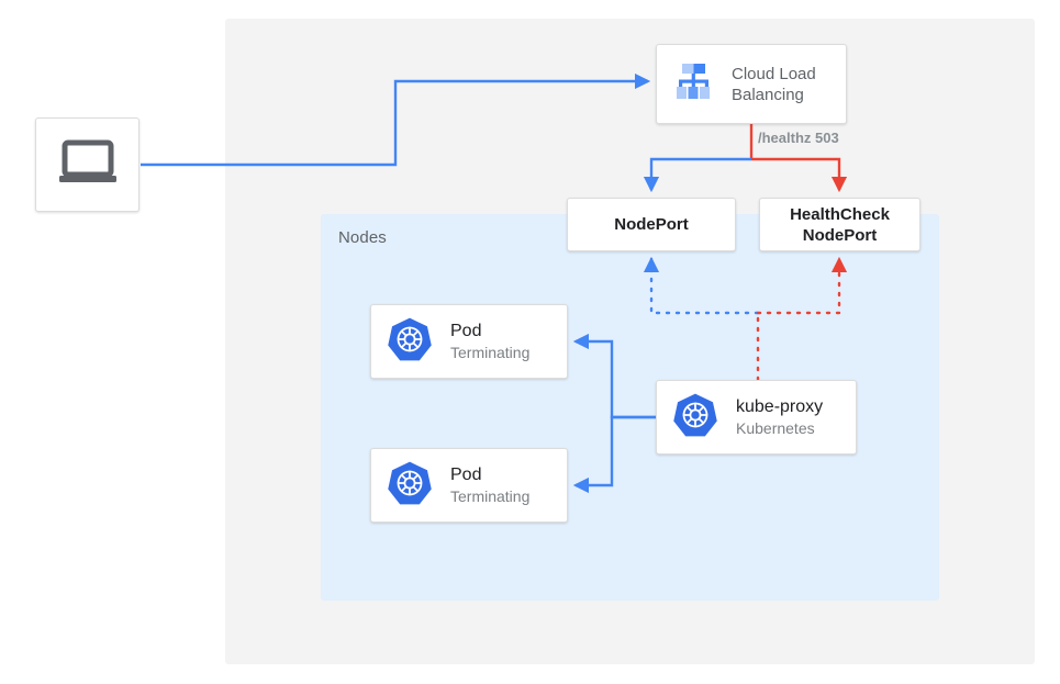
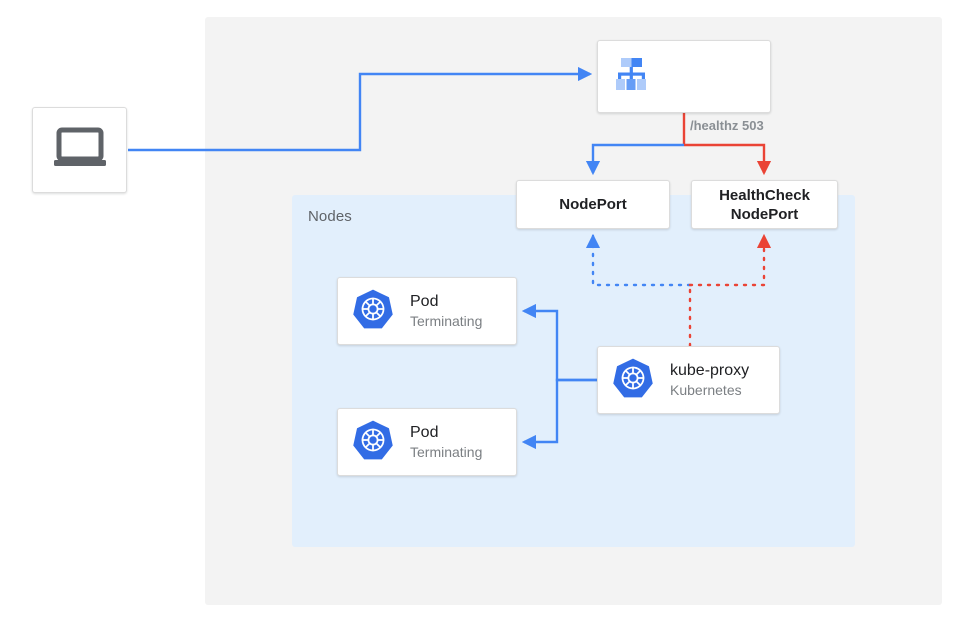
  Nodes
  /healthz 503
- Cloud Load
- Balancing
  NodePort
  HealthCheck
  NodePort
  Pod
  Terminating
  Pod
  Terminating
  kube-proxy
  Kubernetes
